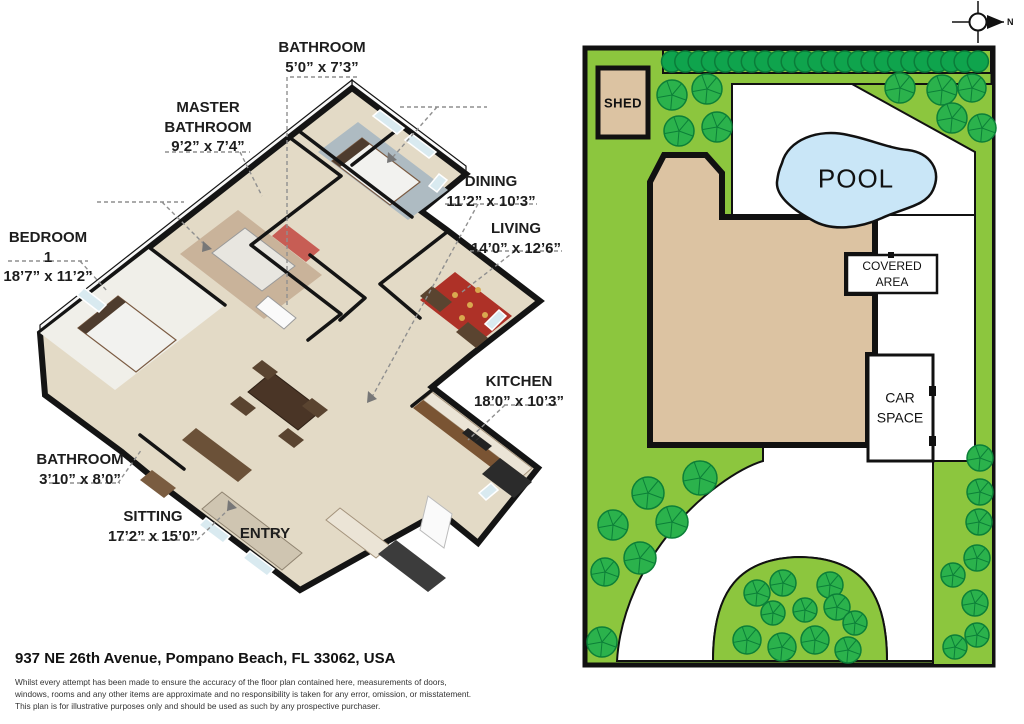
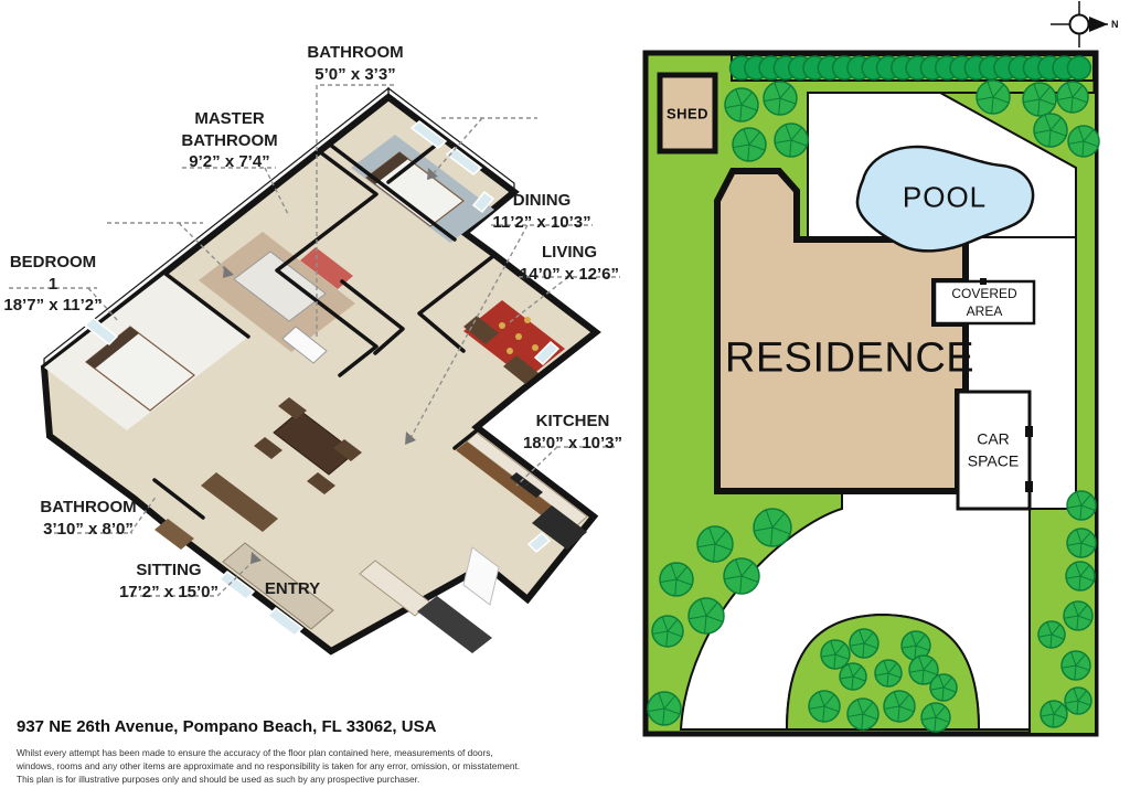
  BATHROOM
- 5’0” x 7’3”
+ 5’0” x 3’3”
  MASTER BATHROOM
  9’2” x 7’4”
  BEDROOM 1
  18’7” x 11’2”
  DINING
  11’2” x 10’3”
  LIVING
  14’0” x 12’6”
  KITCHEN
  18’0” x 10’3”
  BATHROOM
  3’10” x 8’0”
  SITTING
  17’2” x 15’0”
  ENTRY
  SHED
  POOL
+ RESIDENCE
  COVERED AREA
  CAR SPACE
  N
  937 NE 26th Avenue, Pompano Beach, FL 33062, USA
  Whilst every attempt has been made to ensure the accuracy of the floor plan contained here, measurements of doors,
  windows, rooms and any other items are approximate and no responsibility is taken for any error, omission, or misstatement.
  This plan is for illustrative purposes only and should be used as such by any prospective purchaser.
